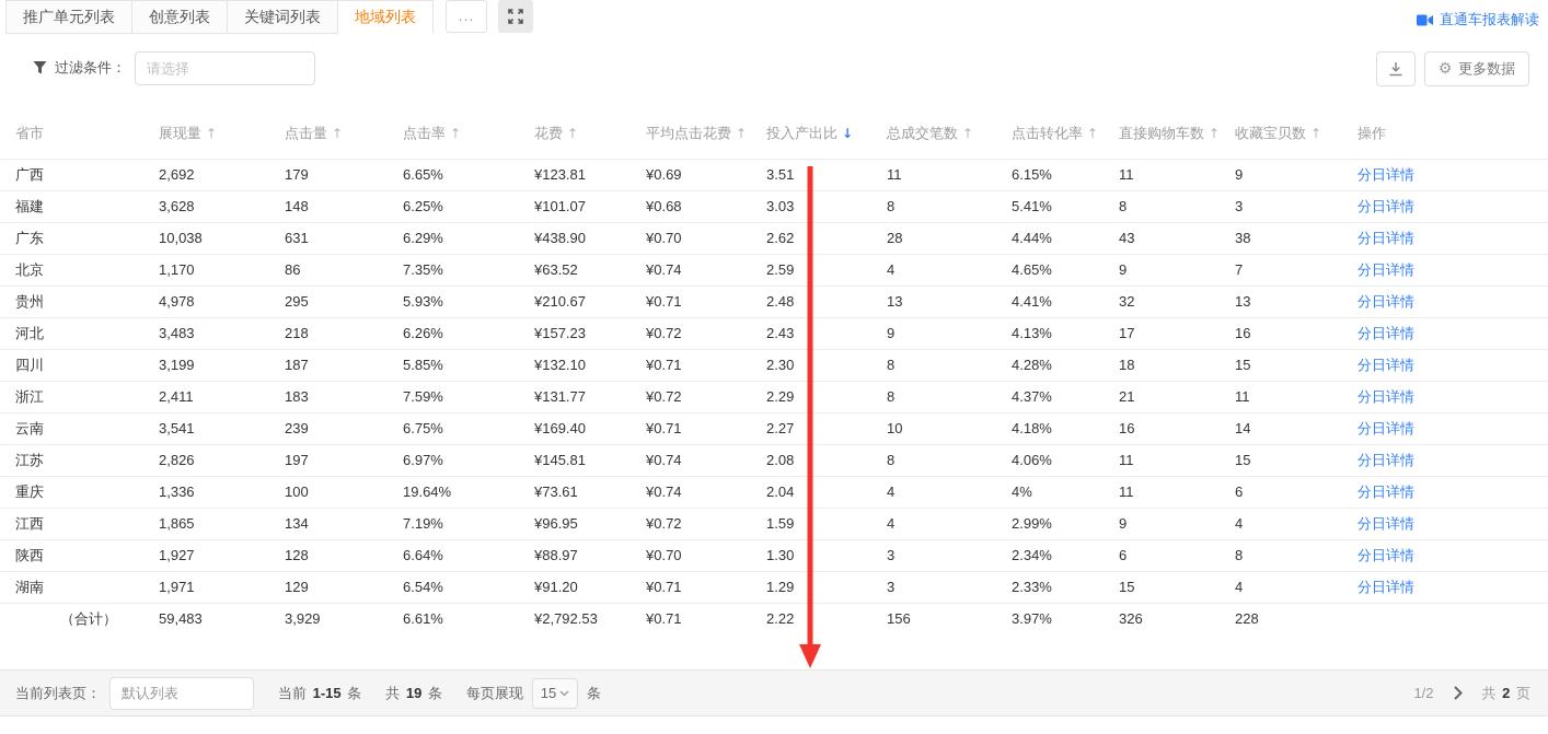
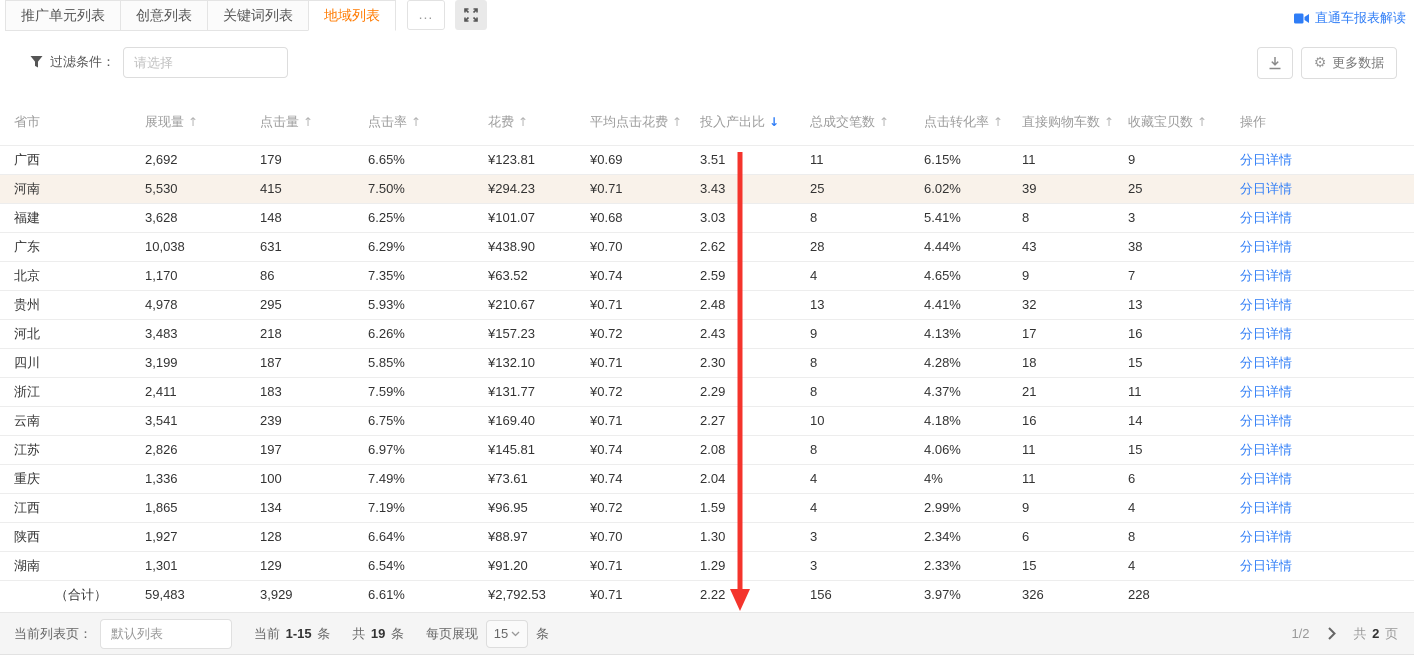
  推广单元列表
  创意列表
  关键词列表
  地域列表
  ...
  直通车报表解读
  过滤条件：
  请选择
  ⚙
  更多数据
  省市	展现量 ↑	点击量 ↑	点击率 ↑	花费 ↑	平均点击花费 ↑	投入产出比 ↓	总成交笔数 ↑	点击转化率 ↑	直接购物车数 ↑	收藏宝贝数 ↑	操作
  广西	2,692	179	6.65%	¥123.81	¥0.69	3.51	11	6.15%	11	9	分日详情
+ 河南	5,530	415	7.50%	¥294.23	¥0.71	3.43	25	6.02%	39	25	分日详情
  福建	3,628	148	6.25%	¥101.07	¥0.68	3.03	8	5.41%	8	3	分日详情
  广东	10,038	631	6.29%	¥438.90	¥0.70	2.62	28	4.44%	43	38	分日详情
  北京	1,170	86	7.35%	¥63.52	¥0.74	2.59	4	4.65%	9	7	分日详情
  贵州	4,978	295	5.93%	¥210.67	¥0.71	2.48	13	4.41%	32	13	分日详情
  河北	3,483	218	6.26%	¥157.23	¥0.72	2.43	9	4.13%	17	16	分日详情
  四川	3,199	187	5.85%	¥132.10	¥0.71	2.30	8	4.28%	18	15	分日详情
  浙江	2,411	183	7.59%	¥131.77	¥0.72	2.29	8	4.37%	21	11	分日详情
  云南	3,541	239	6.75%	¥169.40	¥0.71	2.27	10	4.18%	16	14	分日详情
  江苏	2,826	197	6.97%	¥145.81	¥0.74	2.08	8	4.06%	11	15	分日详情
- 重庆	1,336	100	19.64%	¥73.61	¥0.74	2.04	4	4%	11	6	分日详情
+ 重庆	1,336	100	7.49%	¥73.61	¥0.74	2.04	4	4%	11	6	分日详情
  江西	1,865	134	7.19%	¥96.95	¥0.72	1.59	4	2.99%	9	4	分日详情
  陕西	1,927	128	6.64%	¥88.97	¥0.70	1.30	3	2.34%	6	8	分日详情
- 湖南	1,971	129	6.54%	¥91.20	¥0.71	1.29	3	2.33%	15	4	分日详情
+ 湖南	1,301	129	6.54%	¥91.20	¥0.71	1.29	3	2.33%	15	4	分日详情
  （合计）	59,483	3,929	6.61%	¥2,792.53	¥0.71	2.22	156	3.97%	326	228
  当前列表页：
  默认列表
  当前 1-15 条
  共 19 条
  每页展现
  15
  条
  1/2
  共 2 页
